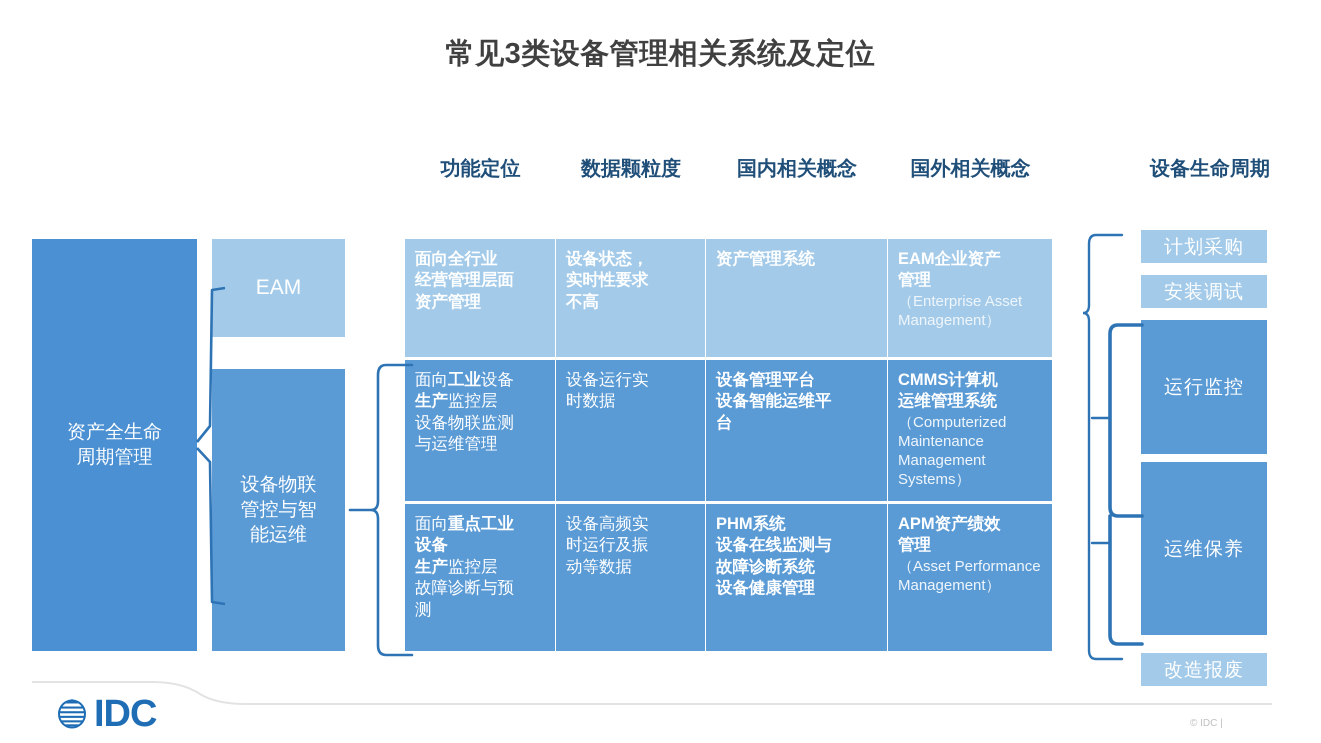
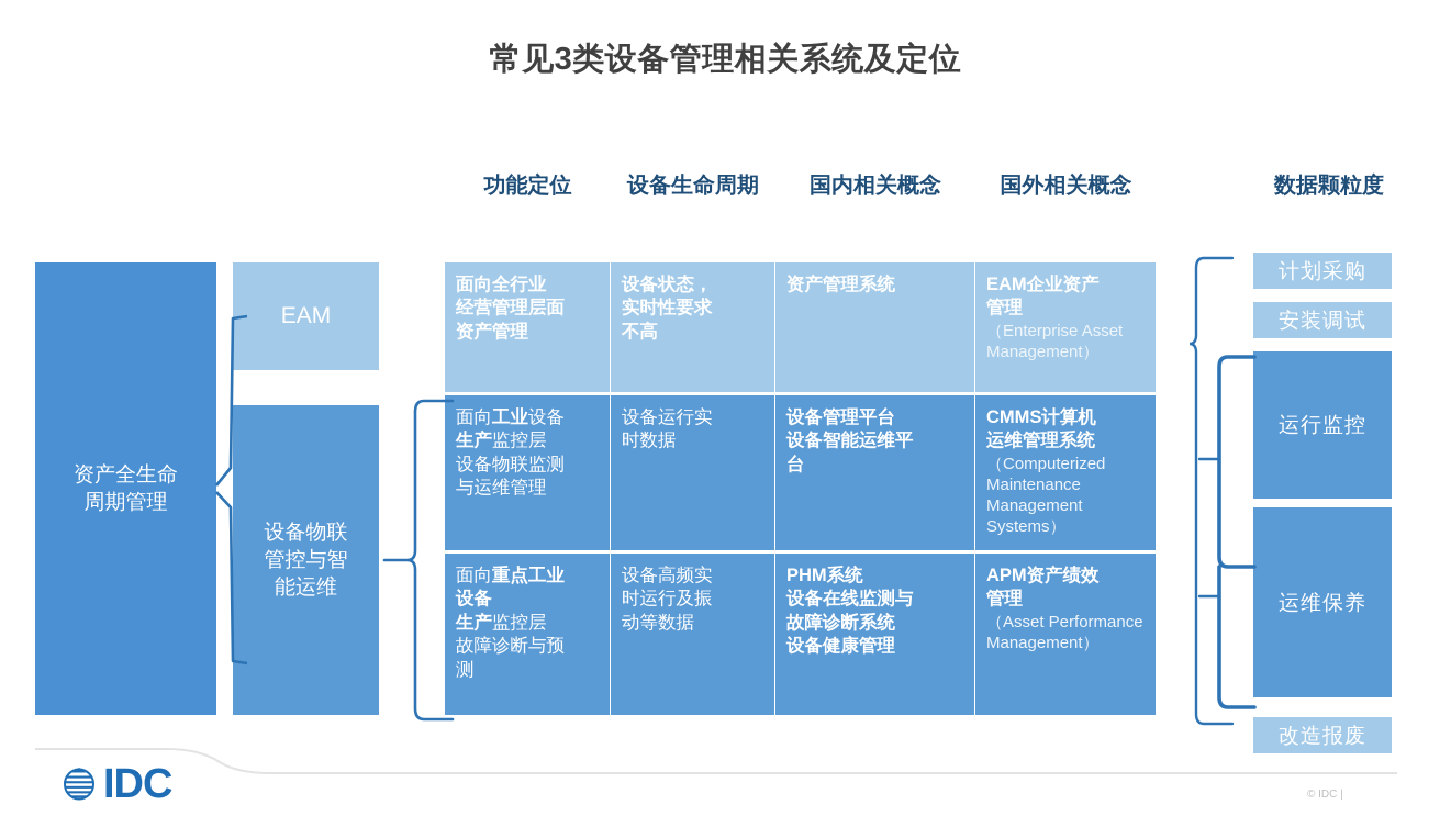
  常见3类设备管理相关系统及定位
  功能定位
- 数据颗粒度
+ 设备生命周期
  国内相关概念
  国外相关概念
- 设备生命周期
+ 数据颗粒度
  资产全生命
  周期管理
  EAM
  设备物联
  管控与智
  能运维
  面向全行业
  经营管理层面
  资产管理
  设备状态，
  实时性要求
  不高
  资产管理系统
  EAM企业资产
  管理
  （Enterprise Asset Management）
  面向工业设备
  生产监控层
  设备物联监测
  与运维管理
  设备运行实
  时数据
  设备管理平台
  设备智能运维平
  台
  CMMS计算机
  运维管理系统
  （Computerized Maintenance Management Systems）
  面向重点工业
  设备
  生产监控层
  故障诊断与预
  测
  设备高频实
  时运行及振
  动等数据
  PHM系统
  设备在线监测与
  故障诊断系统
  设备健康管理
  APM资产绩效
  管理
  （Asset Performance Management）
  计划采购
  安装调试
  运行监控
  运维保养
  改造报废
  IDC
  © IDC |
